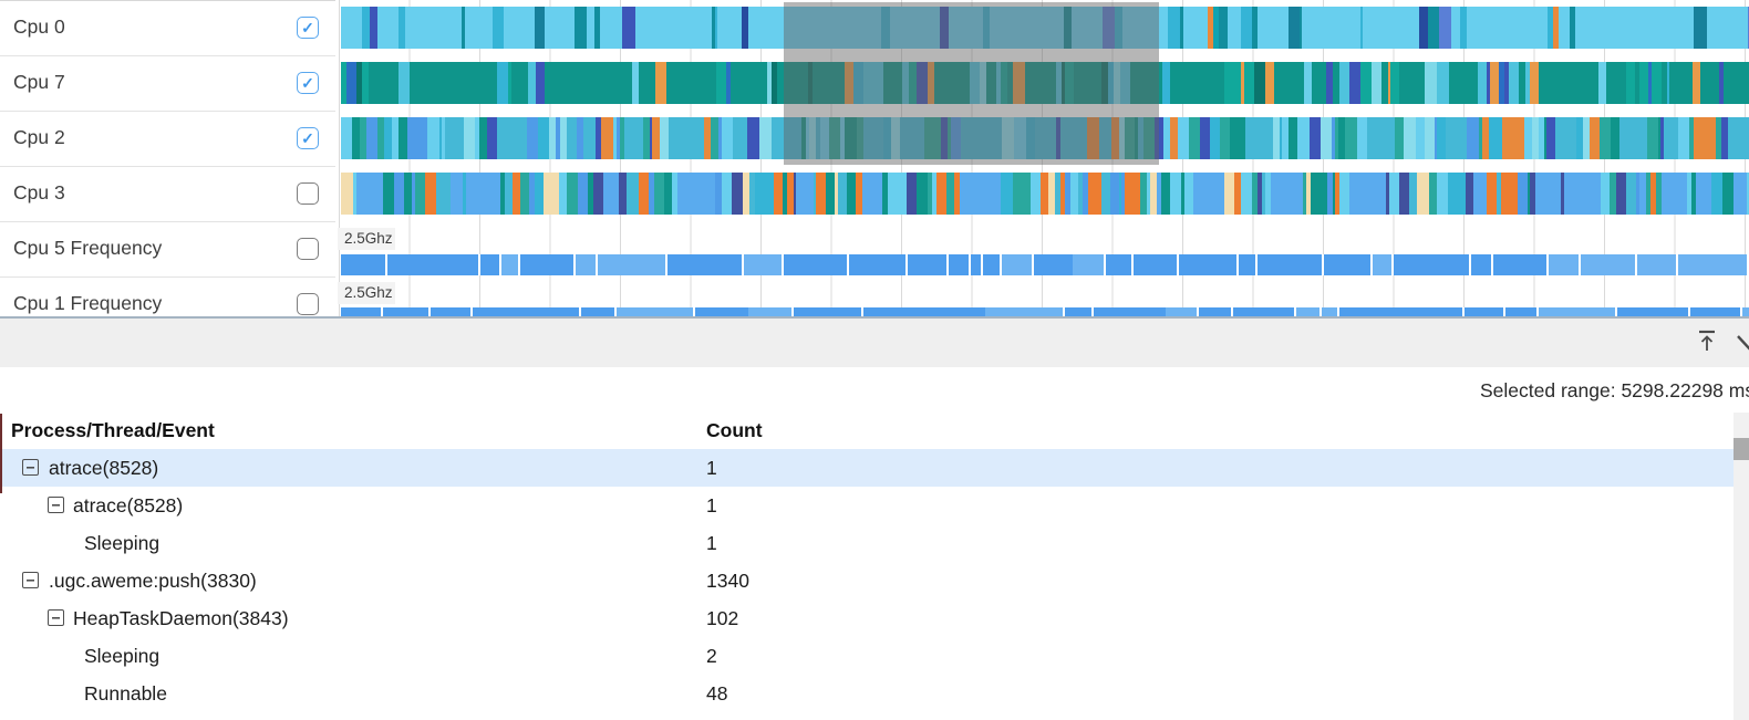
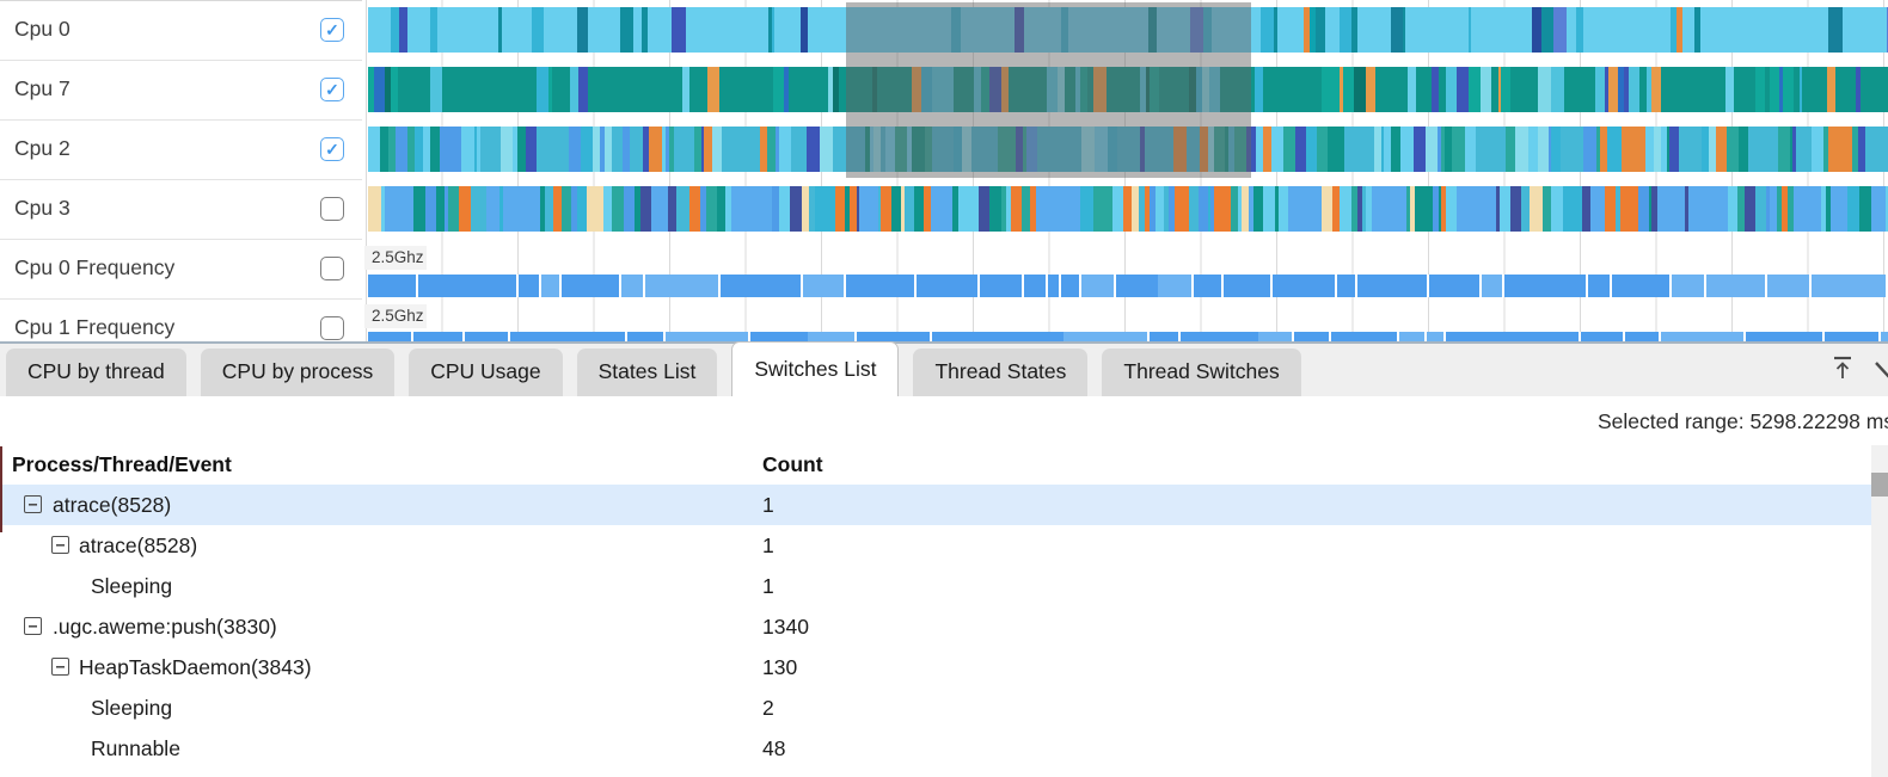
  Cpu 0
  ✓
  Cpu 7
  ✓
  Cpu 2
  ✓
  Cpu 3
- Cpu 5 Frequency
+ Cpu 0 Frequency
  Cpu 1 Frequency
  2.5Ghz
  2.5Ghz
+ CPU by thread
+ CPU by process
+ CPU Usage
+ States List
+ Switches List
+ Thread States
+ Thread Switches
  Selected range: 5298.22298 m
  Process/Thread/Event
  Count
  atrace(8528)
  1
  atrace(8528)
  1
  Sleeping
  1
  .ugc.aweme:push(3830)
  1340
  HeapTaskDaemon(3843)
- 102
+ 130
  Sleeping
  2
  Runnable
  48
